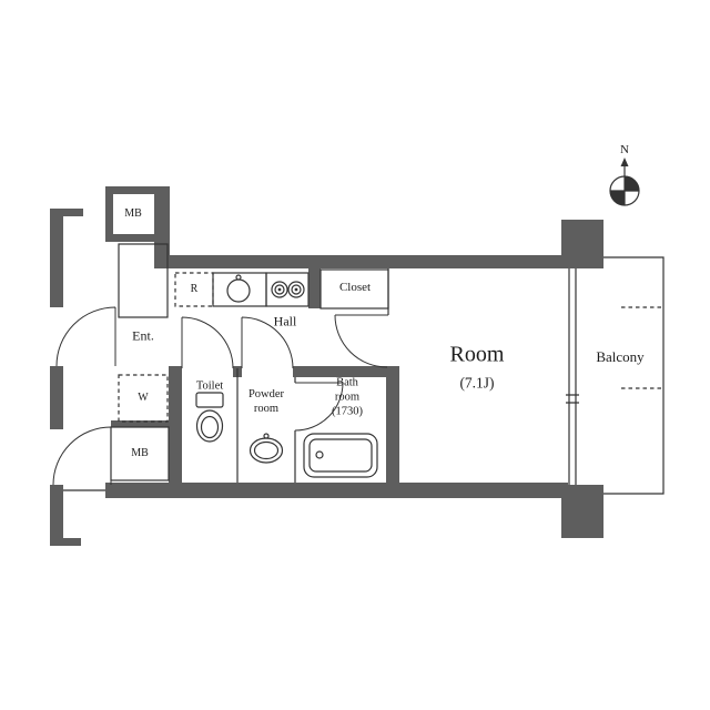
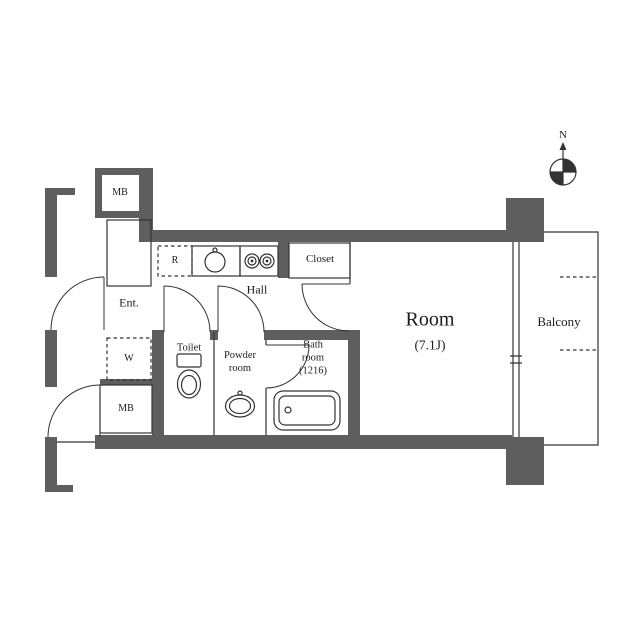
  MB
  Ent.
  R
  Hall
  Closet
  Room
  (7.1J)
  Balcony
  W
  Toilet
  Powder room
  Bath room
- (1730)
+ (1216)
  MB
  N
